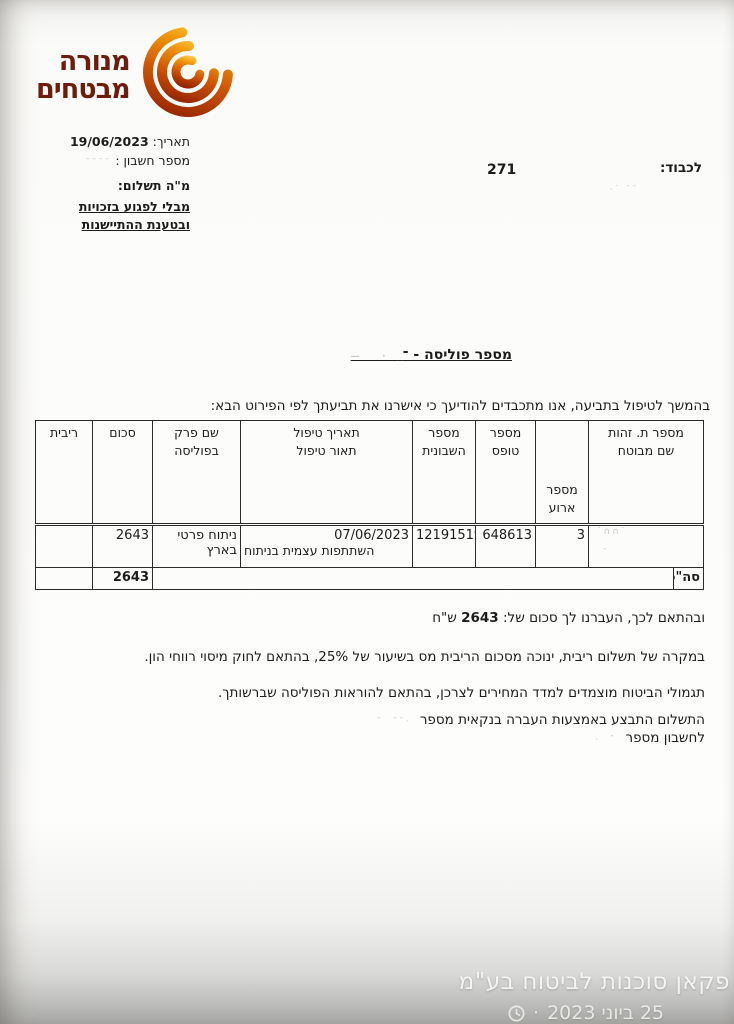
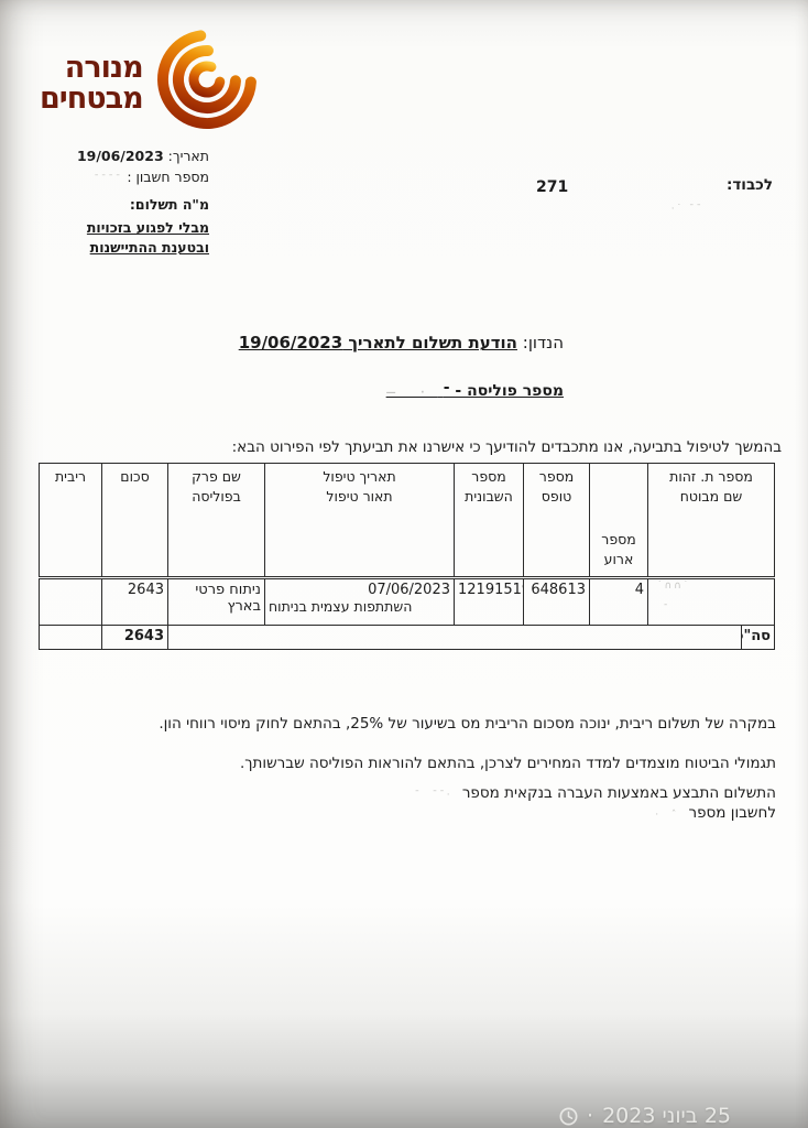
  מנורה
  מבטחים
  תאריך: 19/06/2023
  מספר חשבון : ˉˉˉˉ
  מ"ה תשלום:
  מבלי לפגוע בזכויות
  ובטענת ההתיישנות
  לכבוד:
  271
  ·˙ ˉˉ
+ הנדון: הודעת תשלום לתאריך 19/06/2023
  מספר פוליסה - ־ · —
  בהמשך לטיפול בתביעה, אנו מתכבדים להודיעך כי אישרנו את תביעתך לפי הפירוט הבא:
  מספר ת. זהות שם מבוטח	מספר ארוע	מספר טופס	מספר השבונית	תאריך טיפול תאור טיפול	שם פרק בפוליסה	סכום	ריבית
- ˙∩∩˙ -	3	648613	1219151	07/06/2023 השתתפות עצמית בניתוח	ניתוח פרטי בארץ	2643
+ ˙∩∩˙ -	4	648613	1219151	07/06/2023 השתתפות עצמית בניתוח	ניתוח פרטי בארץ	2643
  סה"		2643
- ובהתאם לכך, העברנו לך סכום של: 2643 ש"ח
  במקרה של תשלום ריבית, ינוכה מסכום הריבית מס בשיעור של 25%, בהתאם לחוק מיסוי רווחי הון.
  תגמולי הביטוח מוצמדים למדד המחירים לצרכן, בהתאם להוראות הפוליסה שברשותך.
  התשלום התבצע באמצעות העברה בנקאית מספר ·ˉˉ ˉ
  לחשבון מספר ˆ ·
- פקאן סוכנות לביטוח בע"מ
  25 ביוני 2023
  ·
